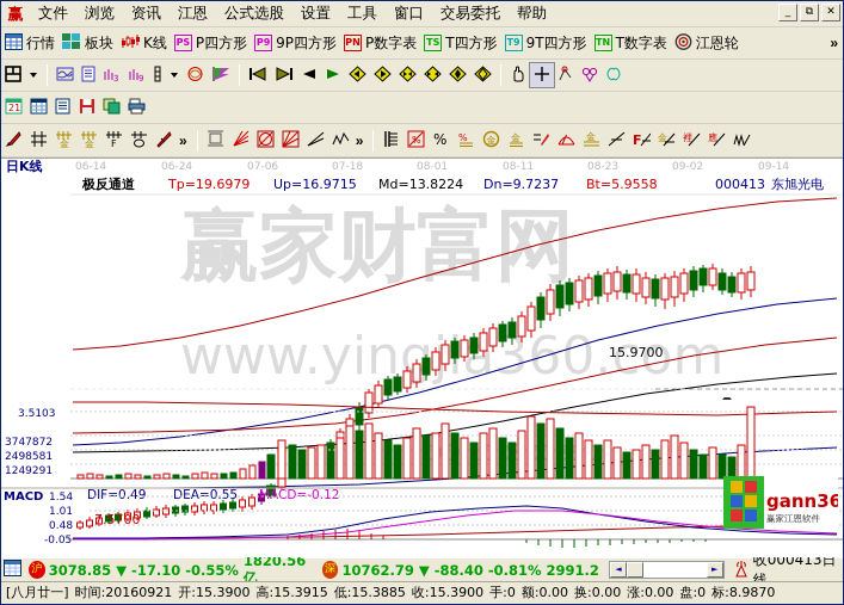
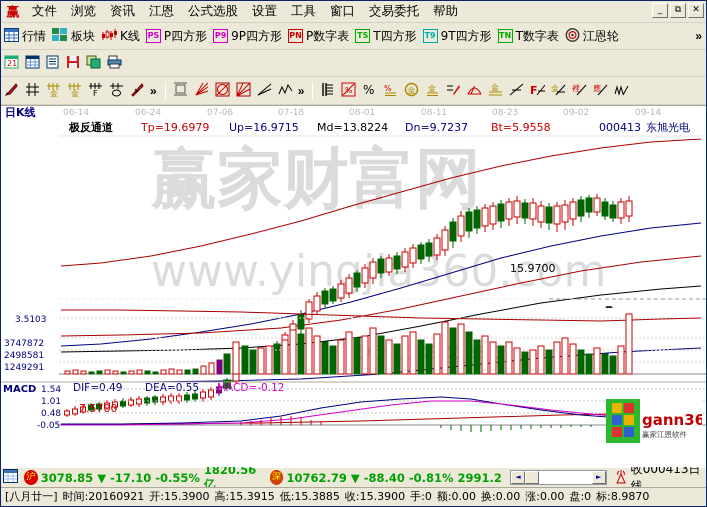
  赢
  文件
  浏览
  资讯
  江恩
  公式选股
  设置
  工具
  窗口
  交易委托
  帮助
  _
  ⧉
  ✕
  行情
  板块
  K线
  PS
  P四方形
  P9
  9P四方形
  PN
  P数字表
  TS
  T四方形
  T9
  9T四方形
  TN
  T数字表
  江恩轮
  »
- 3
- 9
  21
  金
  金
  F
  »
  »
  %
  %
  %
  金
  金
  金
  F
  金
  裡
  應
  06-14
  06-24
  07-06
  07-18
  08-01
  08-11
  08-23
  09-02
  09-14
  日K线
  极反通道
  Tp=19.6979
  Up=16.9715
  Md=13.8224
  Dn=9.7237
  Bt=5.9558
  000413
  东旭光电
  赢家财富
  www.yingja30.com
  15.9700
  7.5700
  3.5103
  3747872
  2498581
  1249291
  MACD
  1.54
  1.01
  0.48
  -0.05
  DIF=0.49
  DEA=0.55
  MACD=-0.12
  gann36
  赢家江恩软件
  沪
  3078.85
  ▼
  -17.10
  -0.55%
  1820.56亿
  深
  10762.79
  ▼
  -88.40
  -0.81%
  2991.2
  ◄
  ►
  收000413日线
  [八月廿一]
  时间:20160921
  开:15.3900
  高:15.3915
  低:15.3885
  收:15.3900
  手:0
  额:0.00
  换:0.00
  涨:0.00
  盘:0
  标:8.9870
